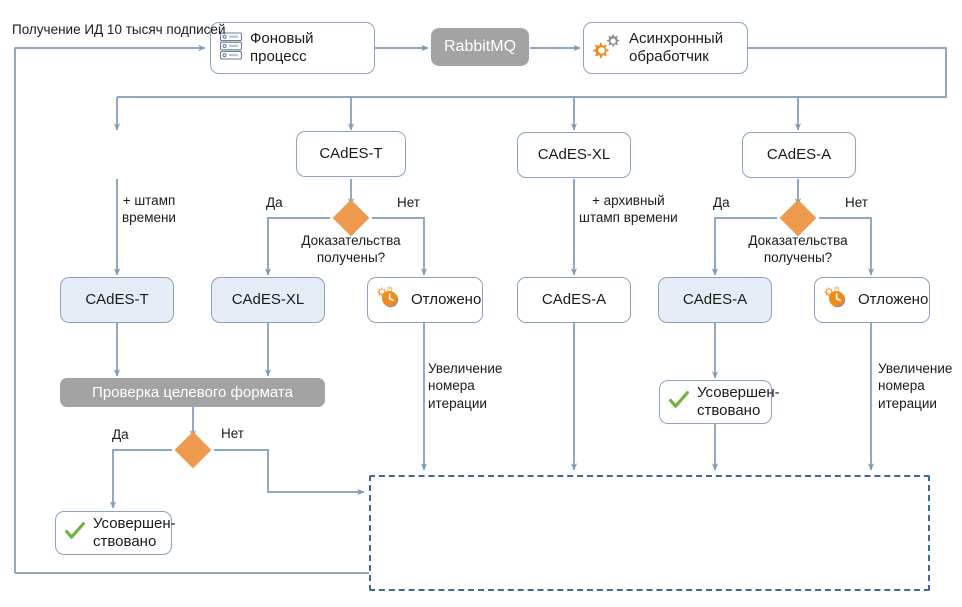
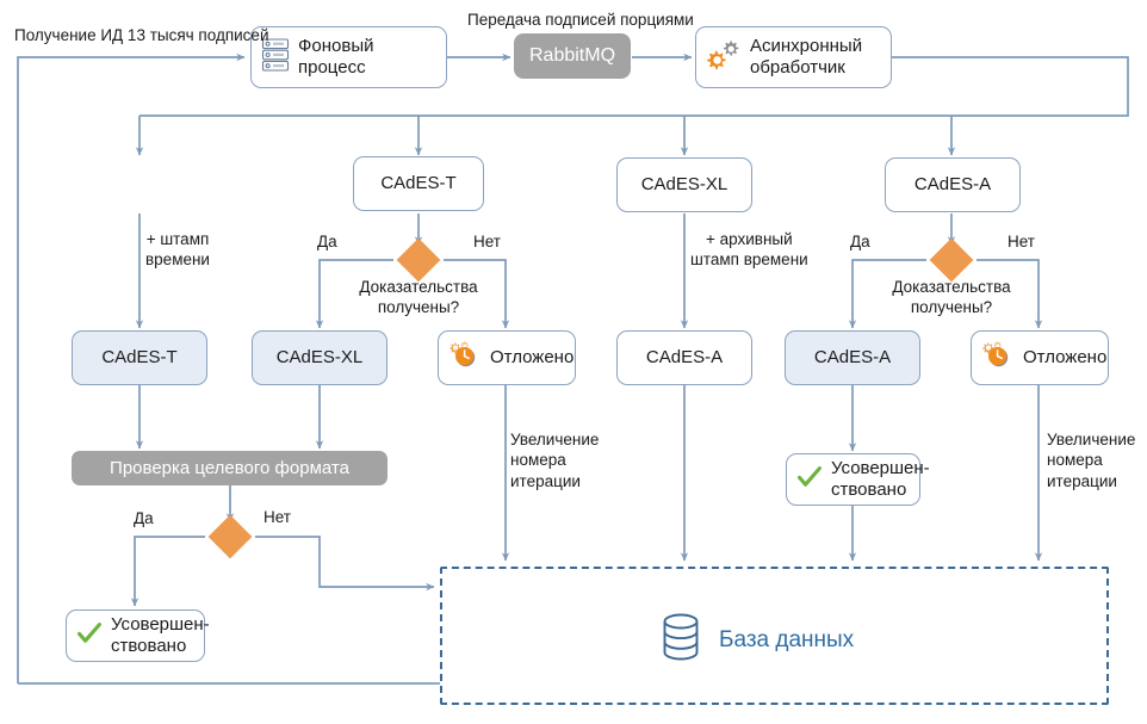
  Фоновый
  процесс
  RabbitMQ
  Асинхронный
  обработчик
  CAdES-T
  CAdES-XL
  CAdES-A
  CAdES-T
  CAdES-XL
  Отложено
  CAdES-A
  CAdES-A
  Отложено
  Проверка целевого формата
  Усовершен-
  ствовано
  Усовершен-
  ствовано
+ База данных
- Получение ИД 10 тысяч подписей
+ Получение ИД 13 тысяч подписей
+ Передача подписей порциями
  + штамп
  времени
  + архивный
  штамп времени
  Да
  Нет
  Доказательства
  получены?
  Да
  Нет
  Доказательства
  получены?
  Да
  Нет
  Увеличение
  номера
  итерации
  Увеличение
  номера
  итерации
